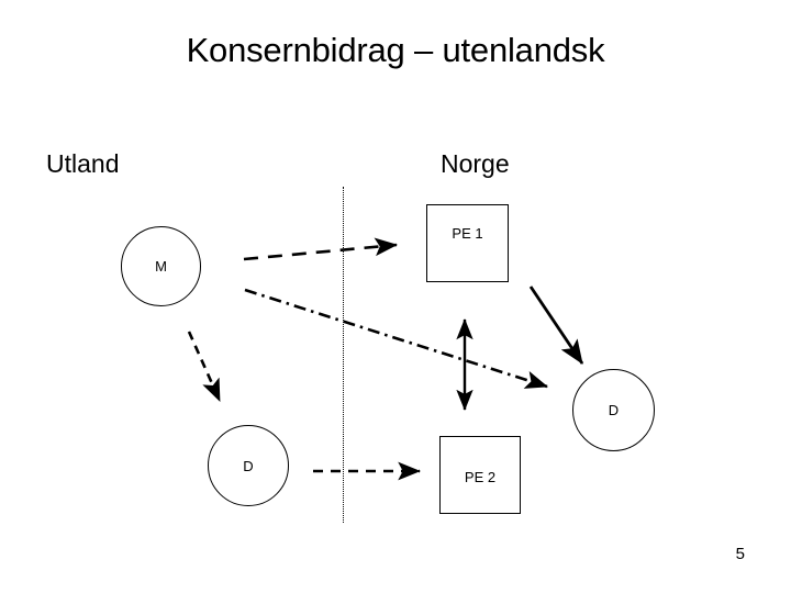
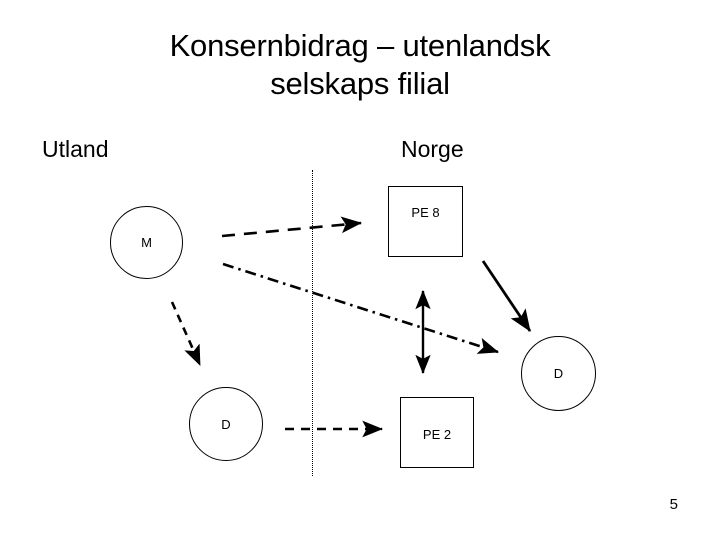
  Konsernbidrag – utenlandsk
+ selskaps filial
  Utland
  Norge
  M
- PE 1
+ PE 8
  D
  D
  PE 2
  5
